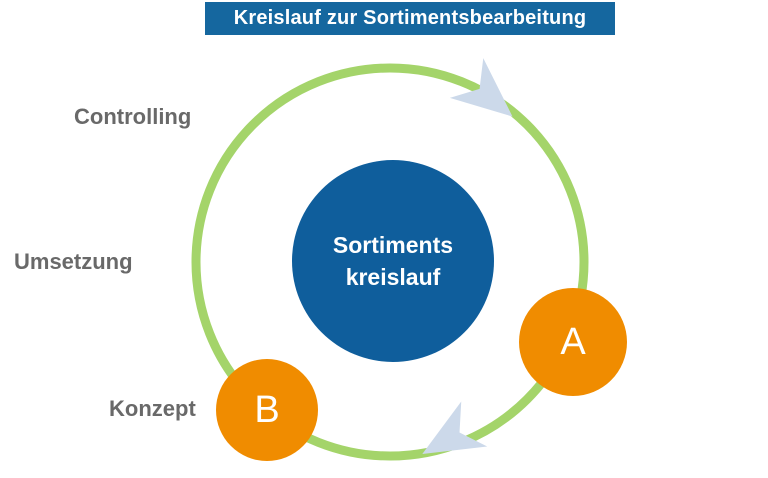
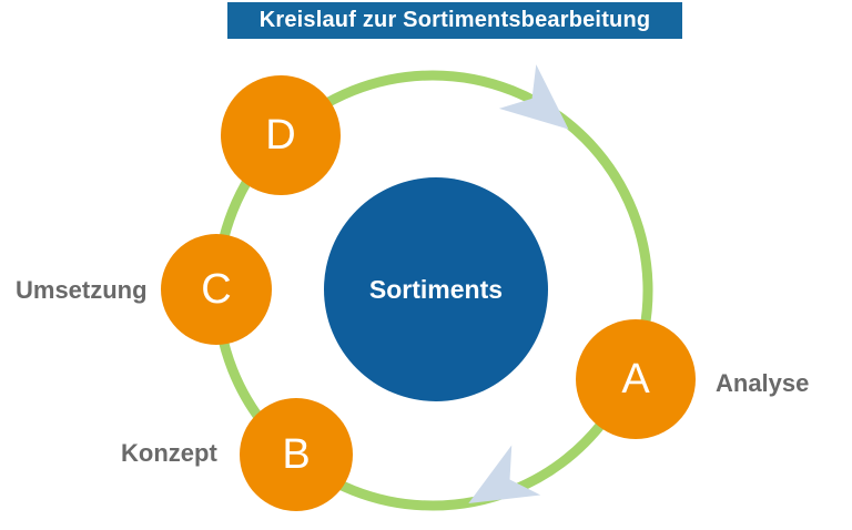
  Kreislauf zur Sortimentsbearbeitung
+ D
+ C
  B
  A
  Sortiments
- kreislauf
- Controlling
  Umsetzung
  Konzept
+ Analyse
